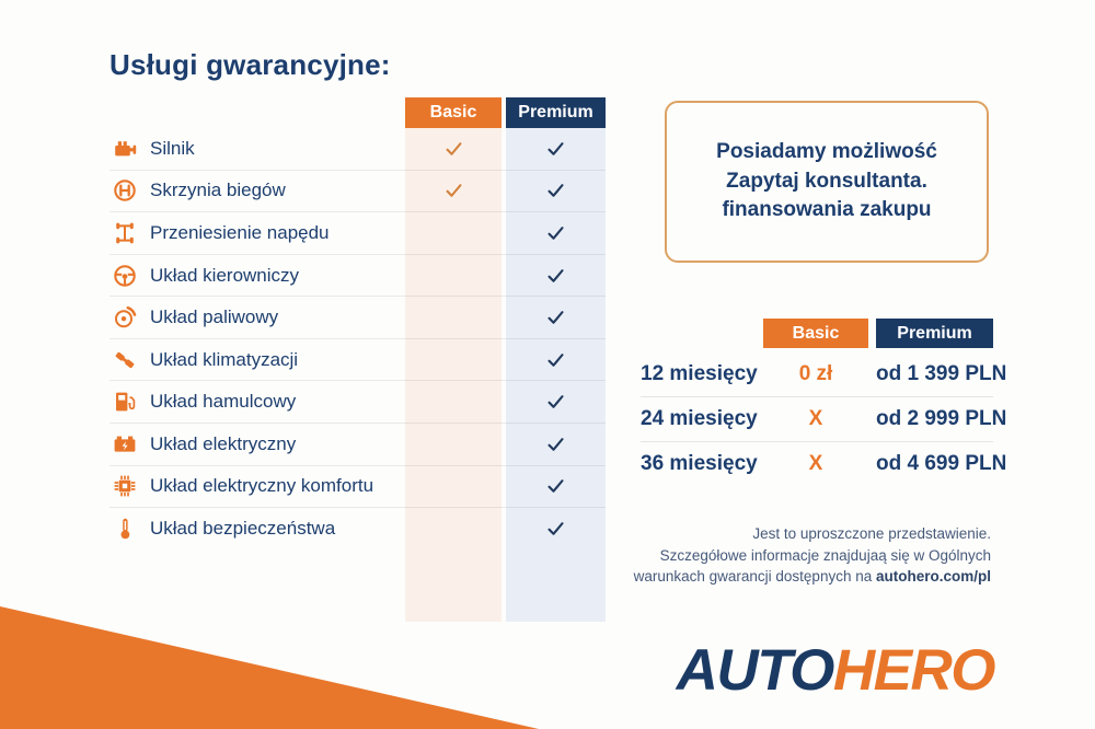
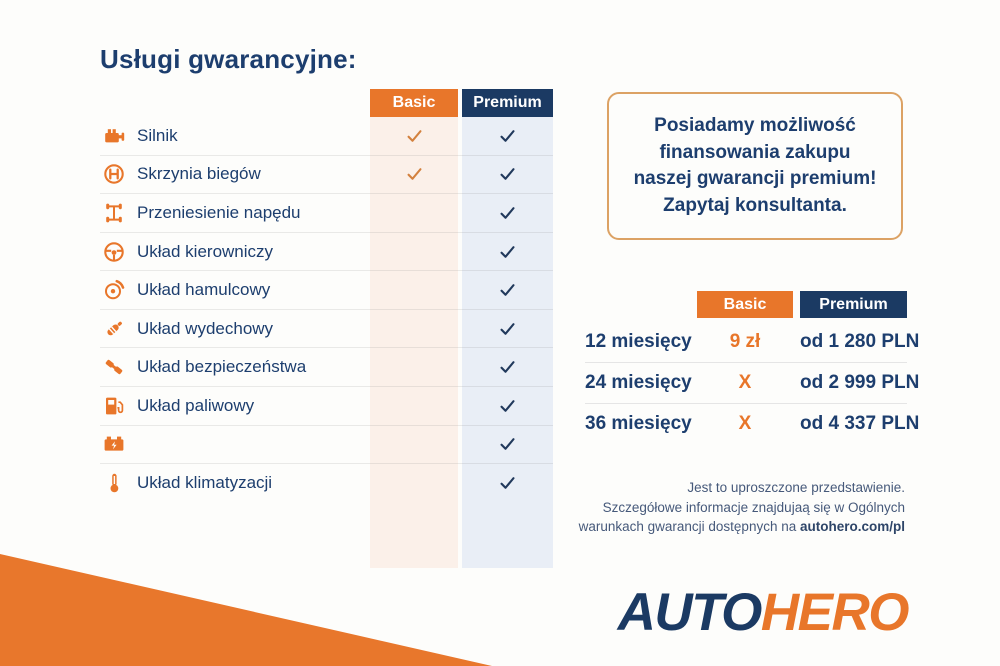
  Usługi gwarancyjne:
  Basic
  Premium
  Silnik
  Skrzynia biegów
  Przeniesienie napędu
  Układ kierowniczy
- Układ paliwowy
+ Układ hamulcowy
+ Układ wydechowy
- Układ klimatyzacji
+ Układ bezpieczeństwa
- Układ hamulcowy
+ Układ paliwowy
- Układ elektryczny
- Układ elektryczny komfortu
- Układ bezpieczeństwa
+ Układ klimatyzacji
  Posiadamy możliwość
- Zapytaj konsultanta.
+ finansowania zakupu
+ naszej gwarancji premium!
- finansowania zakupu
+ Zapytaj konsultanta.
  Basic
  Premium
  12 miesięcy
- 0 zł
+ 9 zł
- od 1 399 PLN
+ od 1 280 PLN
  24 miesięcy
  X
  od 2 999 PLN
  36 miesięcy
  X
- od 4 699 PLN
+ od 4 337 PLN
  Jest to uproszczone przedstawienie.
  Szczegółowe informacje znajdujaą się w Ogólnych
  warunkach gwarancji dostępnych na autohero.com/pl
  AUTOHERO
